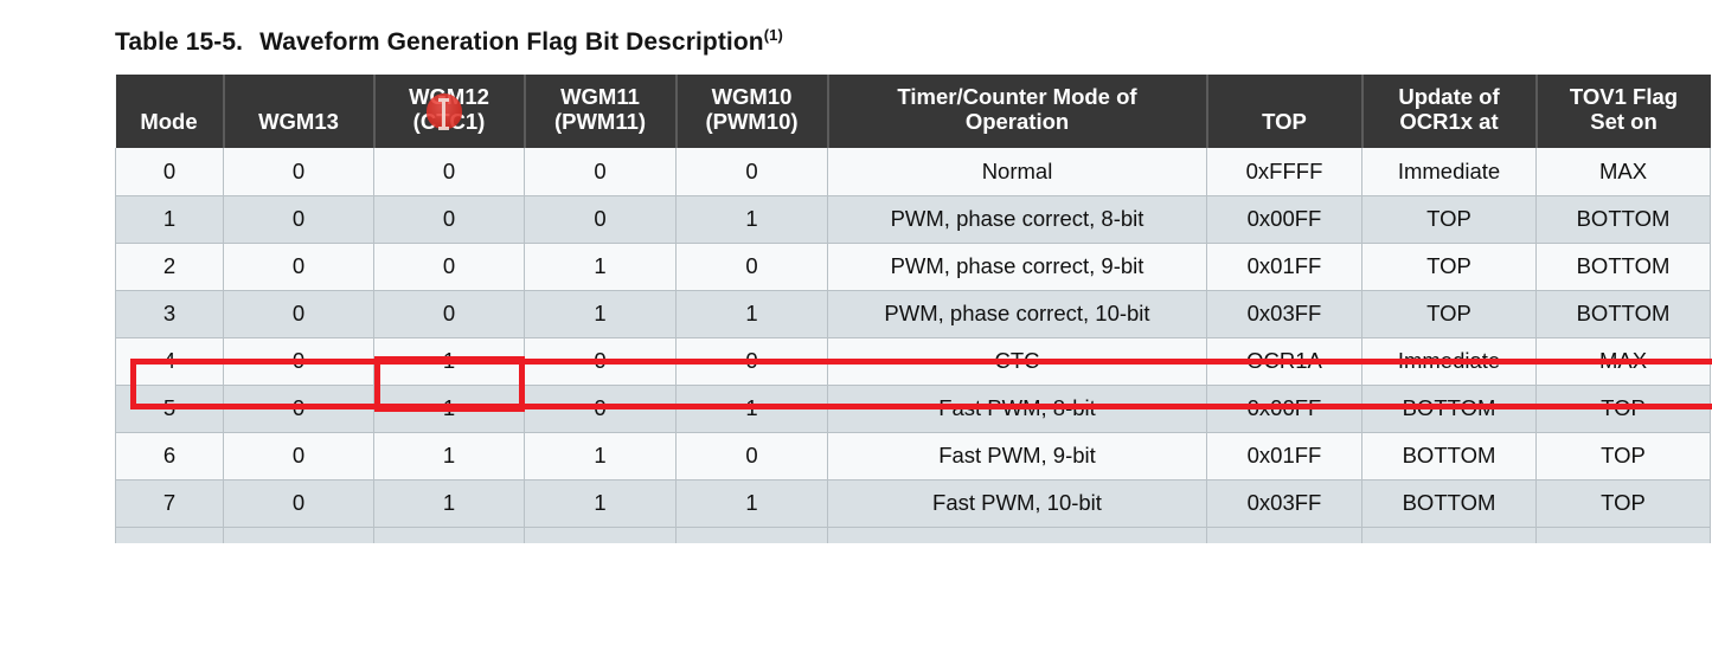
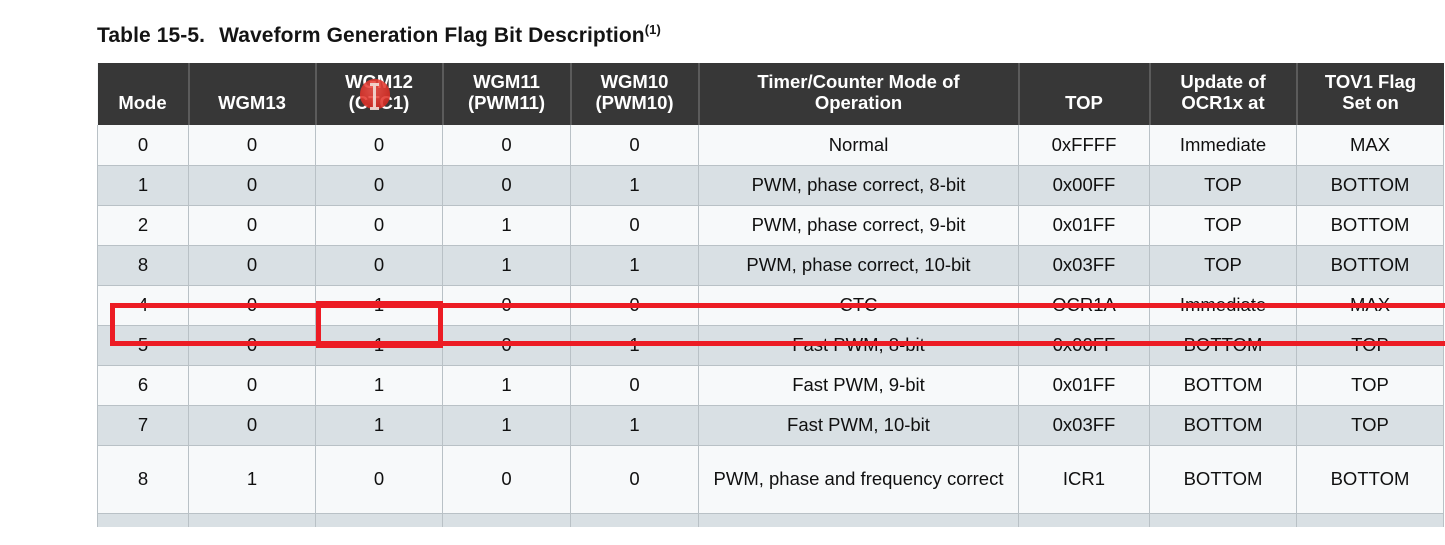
  Table 15-5. Waveform Generation Flag Bit Description(1)
  Mode	WGM13	WGM12(CC1)	WGM11(PWM11)	WGM10(PWM10)	Timer/Counter Mode ofOperation	TOP	Update ofOCR1x at	TOV1 FlagSet on
  0	0	0	0	0	Normal	0xFFFF	Immediate	MAX
  1	0	0	0	1	PWM, phase correct, 8-bit	0x00FF	TOP	BOTTOM
  2	0	0	1	0	PWM, phase correct, 9-bit	0x01FF	TOP	BOTTOM
- 3	0	0	1	1	PWM, phase correct, 10-bit	0x03FF	TOP	BOTTOM
+ 8	0	0	1	1	PWM, phase correct, 10-bit	0x03FF	TOP	BOTTOM
  4	0	1	0	0	CTC	OCR1A	Immediate	MAX
  5	0	1	0	1	Fast PWM, 8-bit	0x00FF	BOTTOM	TOP
  6	0	1	1	0	Fast PWM, 9-bit	0x01FF	BOTTOM	TOP
  7	0	1	1	1	Fast PWM, 10-bit	0x03FF	BOTTOM	TOP
+ 8	1	0	0	0	PWM, phase and frequency correct	ICR1	BOTTOM	BOTTOM
